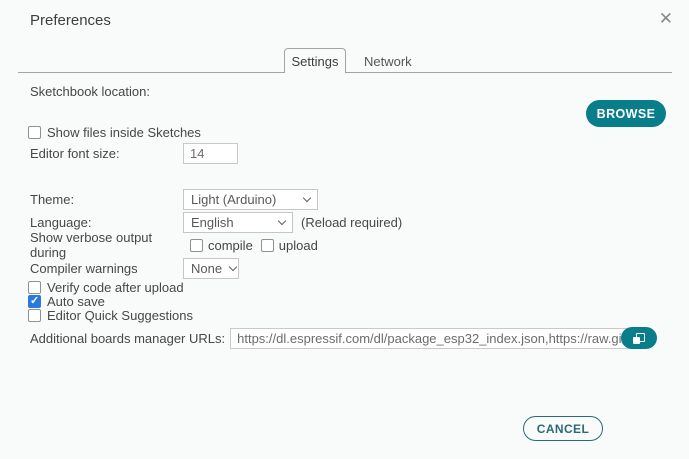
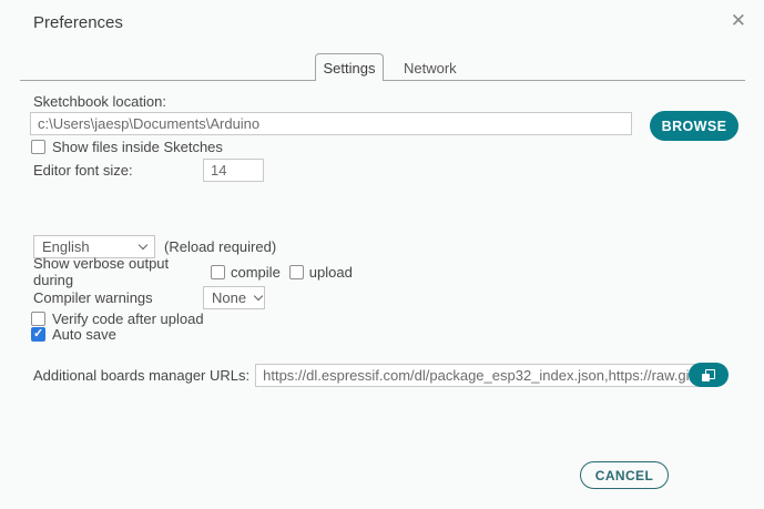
  Preferences
  ✕
  Settings
  Network
  Sketchbook location:
+ c:\Users\jaesp\Documents\Arduino
  BROWSE
  Show files inside Sketches
  Editor font size:
  14
- Theme:
- Light (Arduino)
- Language:
  English
  (Reload required)
  Show verbose output during
  compile
  upload
  Compiler warnings
  None
  Verify code after upload
  Auto save
- Editor Quick Suggestions
  Additional boards manager URLs:
  https://dl.espressif.com/dl/package_esp32_index.json,https://raw.g
  CANCEL
